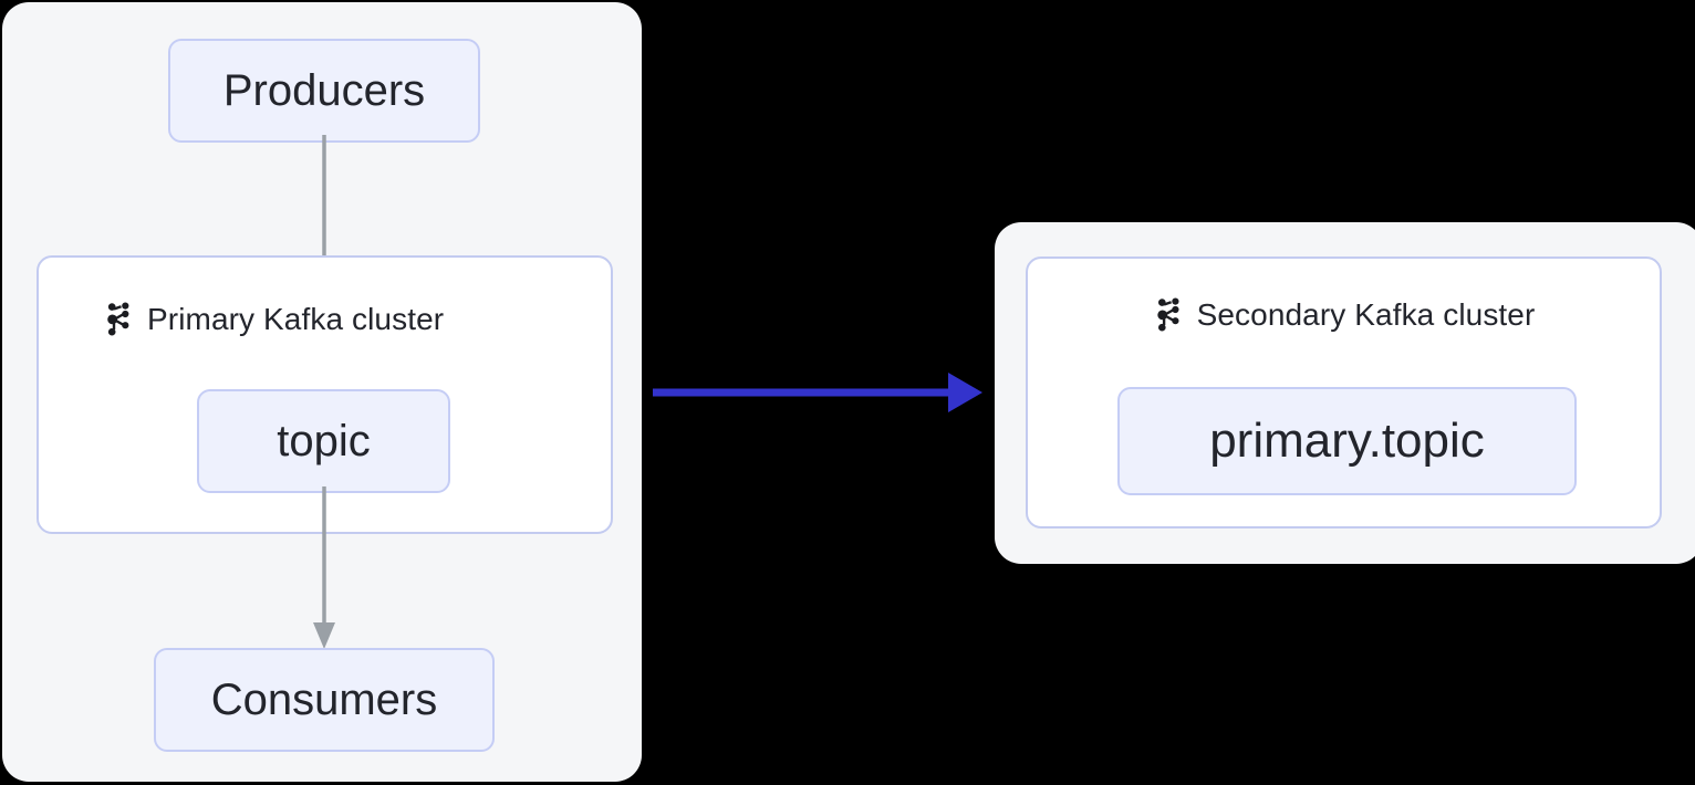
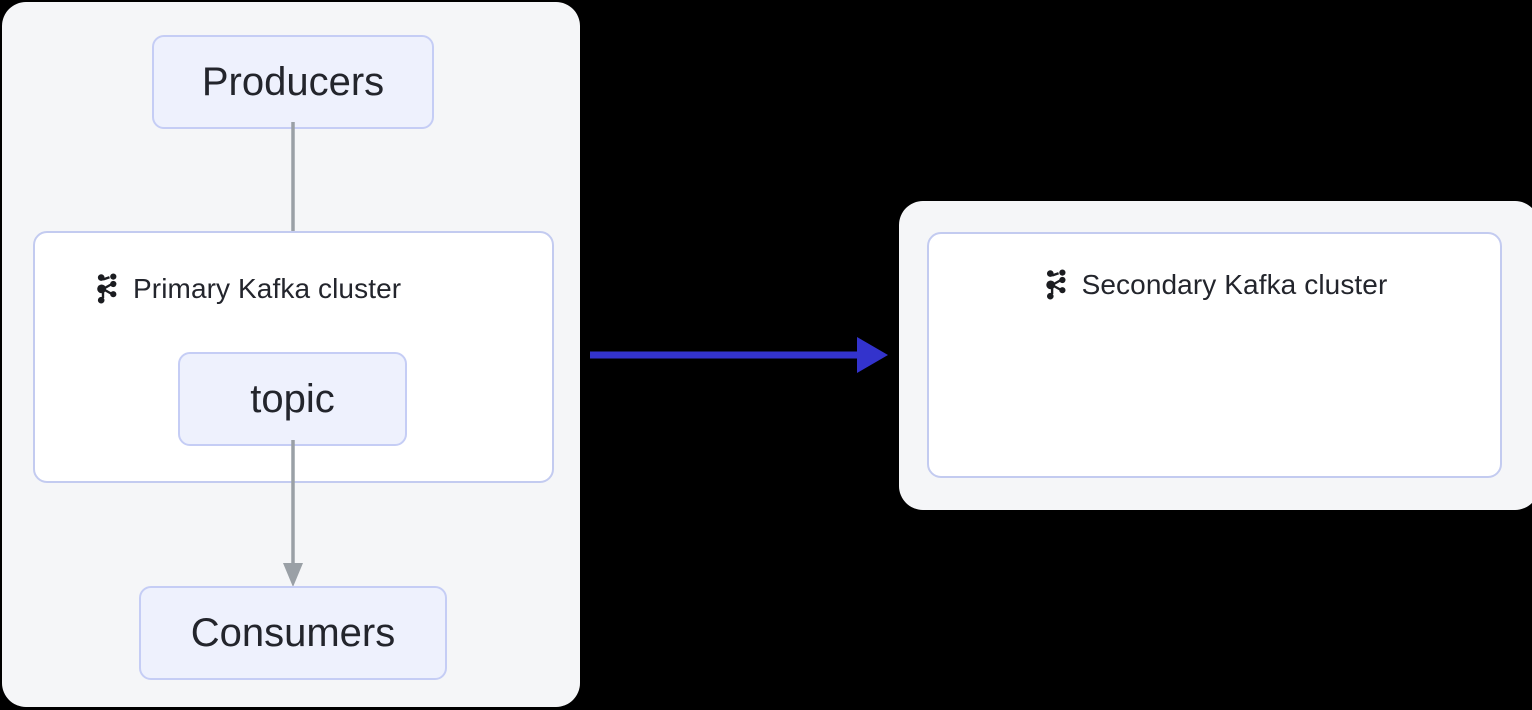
  Producers
  Primary Kafka cluster
  topic
  Consumers
  Secondary Kafka cluster
- primary.topic
